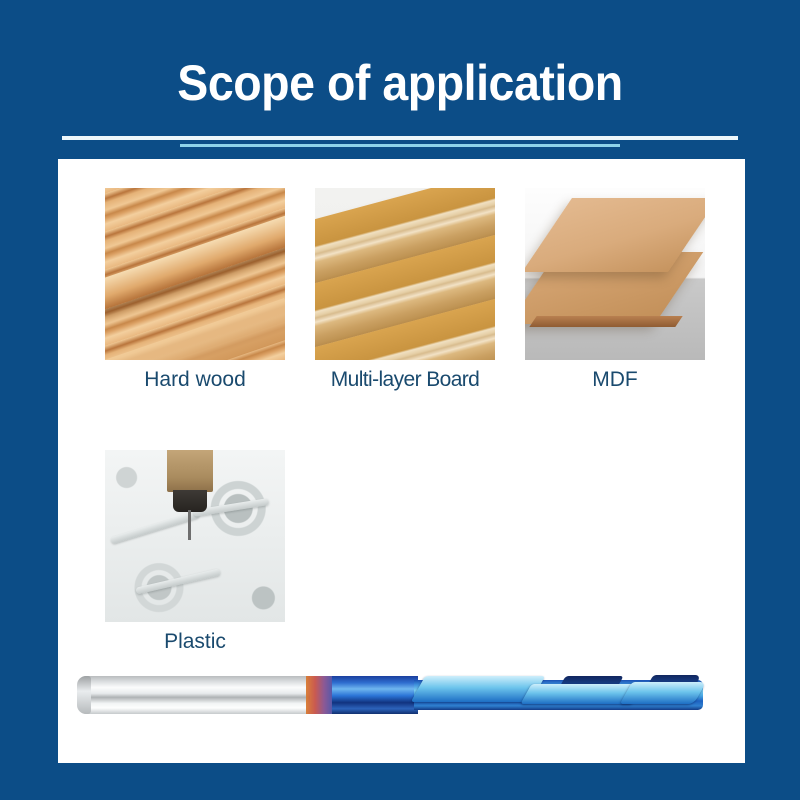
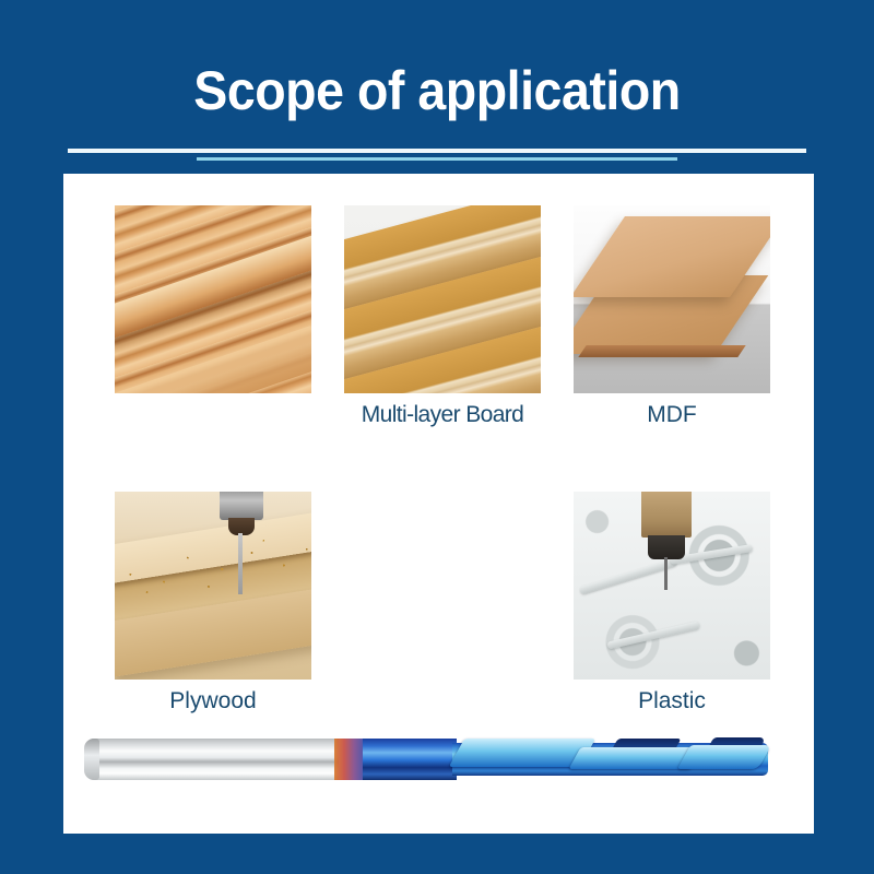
  Scope of application
- Hard wood
  Multi-layer Board
  MDF
+ Plywood
  Plastic
